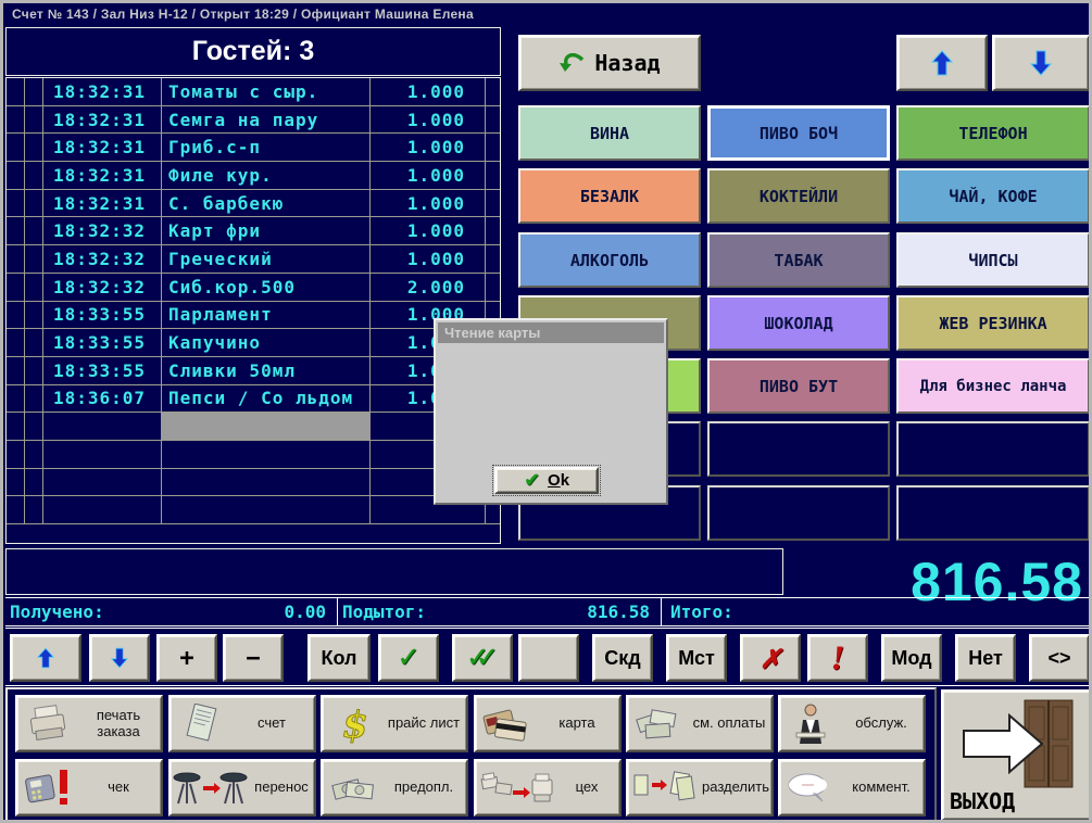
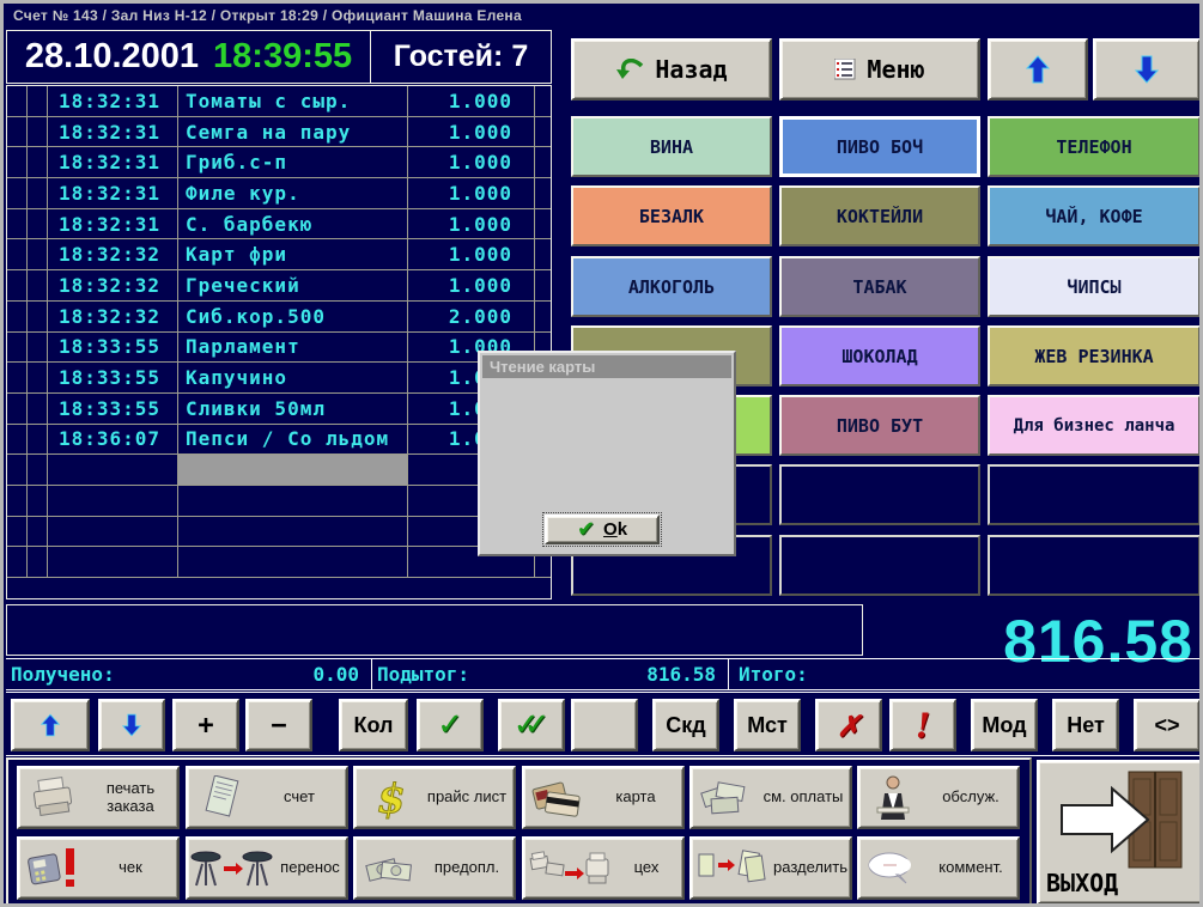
  Счет № 143 / Зал Низ Н-12 / Открыт 18:29 / Официант Машина Елена
+ 28.10.2001
+ 18:39:55
- Гостей: 3
+ Гостей: 7
  18:32:31
  Томаты с сыр.
  1.000
  18:32:31
  Семга на пару
  1.000
  18:32:31
  Гриб.с-п
  1.000
  18:32:31
  Филе кур.
  1.000
  18:32:31
  С. барбекю
  1.000
  18:32:32
  Карт фри
  1.000
  18:32:32
  Греческий
  1.000
  18:32:32
  Сиб.кор.500
  2.000
  18:33:55
  Парламент
  1.000
  18:33:55
  Капучино
  18:33:55
  Сливки 50мл
  18:36:07
  Пепси / Со льдом
  Назад
+ Меню
  ВИНА
  ПИВО БОЧ
  ТЕЛЕФОН
  БЕЗАЛК
  КОКТЕЙЛИ
  ЧАЙ, КОФЕ
  АЛКОГОЛЬ
  ТАБАК
  ЧИПСЫ
  ШОКОЛАД
  ЖЕВ РЕЗИНКА
  ПИВО БУТ
  Для бизнес ланча
  Чтение карты
  ✔
  Ok
  816.58
  Получено:
  0.00
  Подытог:
  816.58
  Итого:
  +
  −
  Кол
  ✓
  ✓✓
  Скд
  Мст
  ✗
  !
  Мод
  Нет
  <>
  печать заказа
  счет
  $
  прайс лист
  карта
  см. оплаты
  обслуж.
  чек
  перенос
  предопл.
  цех
  разделить
  коммент.
  ВЫХОД
